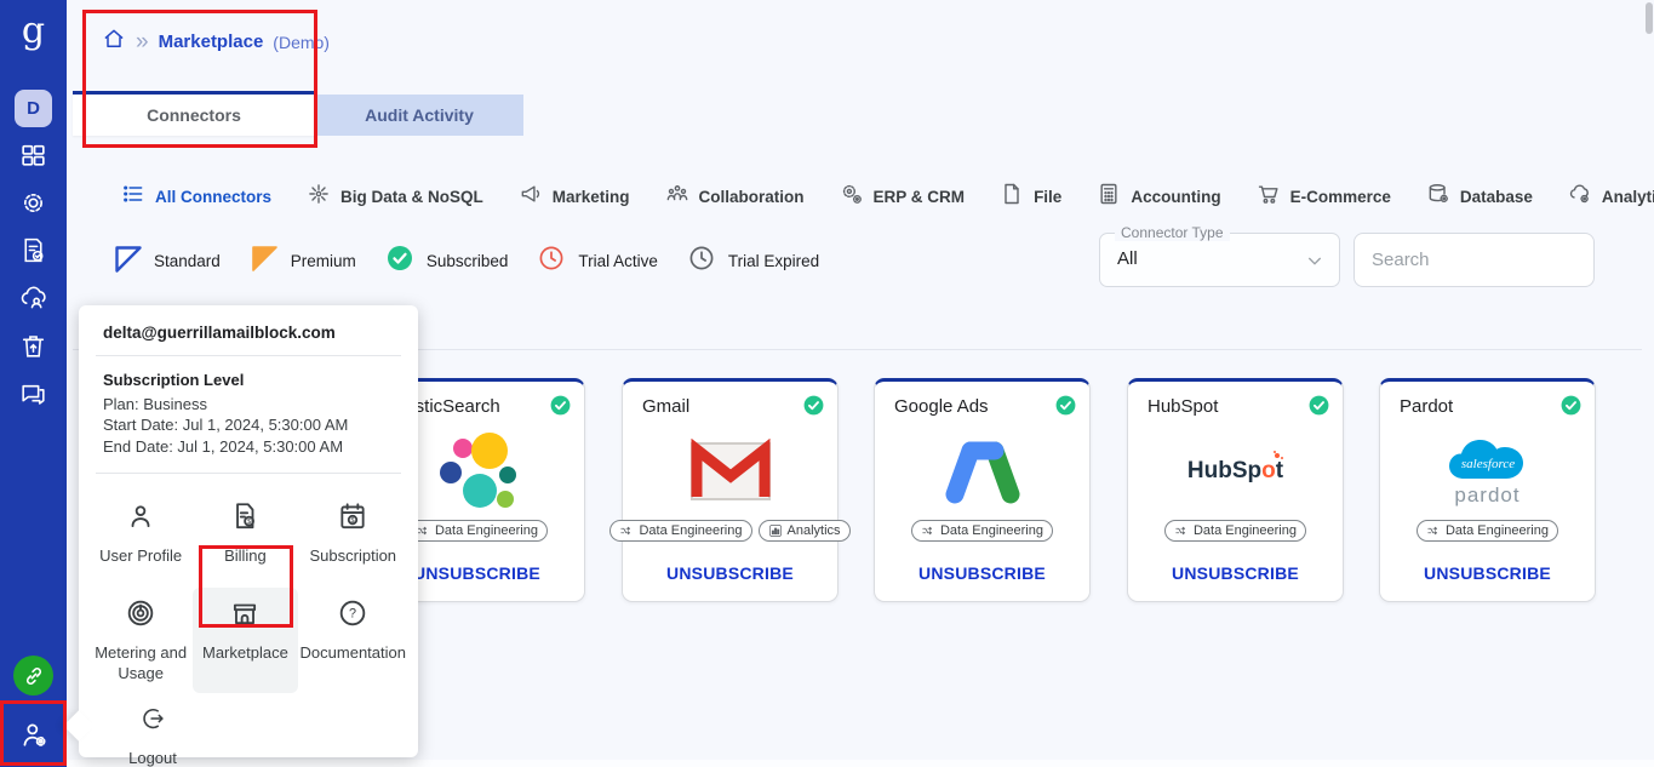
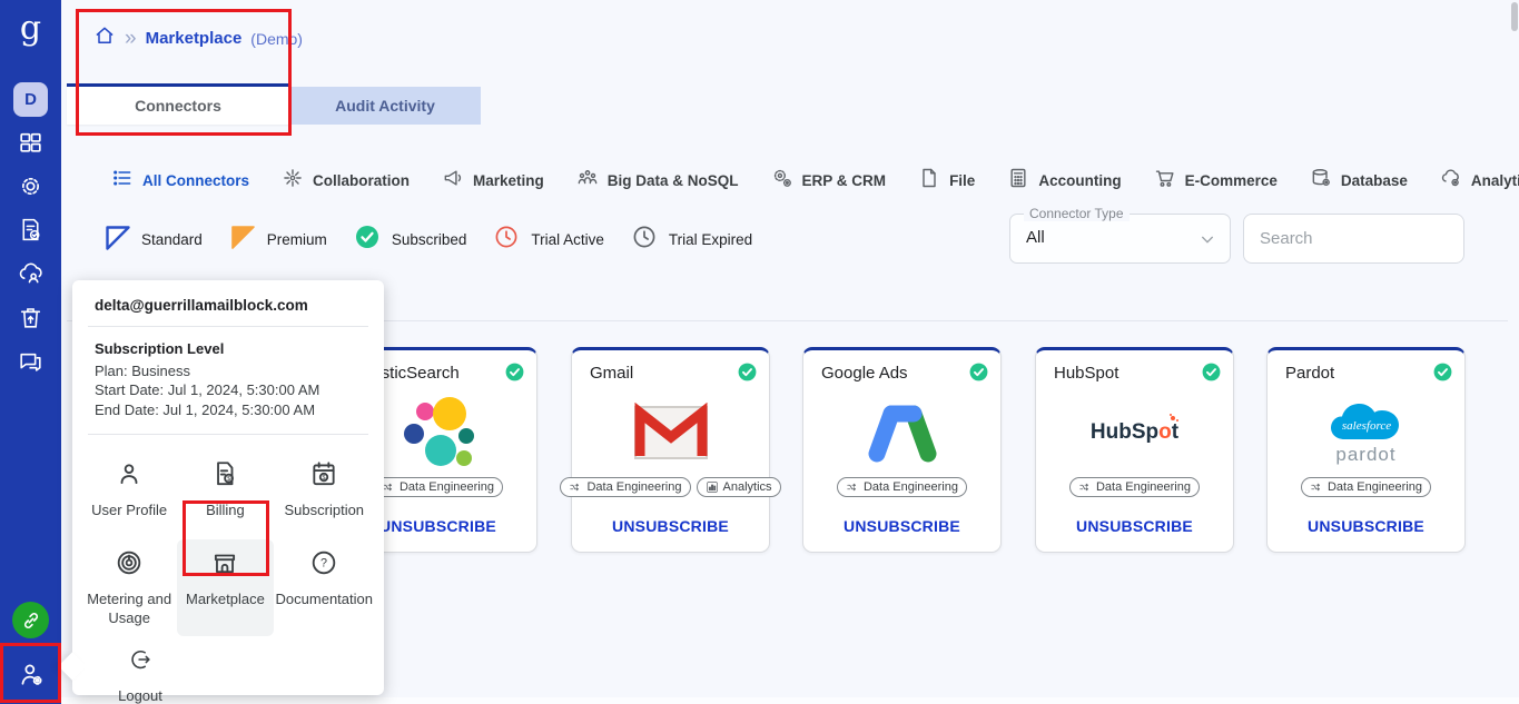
  g
  D
  »
  Marketplace
  (Demo)
  Connectors
  Audit Activity
  All Connectors
- Big Data & NoSQL
+ Collaboration
  Marketing
- Collaboration
+ Big Data & NoSQL
  ERP & CRM
  File
  Accounting
  E-Commerce
  Database
  Standard
  Premium
  Subscribed
  Trial Active
  Trial Expired
  Connector Type
  All
  Search
  sticSearch
  Data Engineering
  UNSUBSCRIBE
  Gmail
  Data Engineering
  Analytics
  UNSUBSCRIBE
  Google Ads
  Data Engineering
  UNSUBSCRIBE
  HubSpot
  HubSpot
  Data Engineering
  UNSUBSCRIBE
  Pardot
  salesforce
  pardot
  Data Engineering
  UNSUBSCRIBE
  delta@guerrillamailblock.com
  Subscription Level
  Plan: Business
  Start Date: Jul 1, 2024, 5:30:00 AM
  End Date: Jul 1, 2024, 5:30:00 AM
  User Profile
  Billing
  Subscription
  Metering and Usage
  Marketplace
  ?
  Documentation
  Logout
